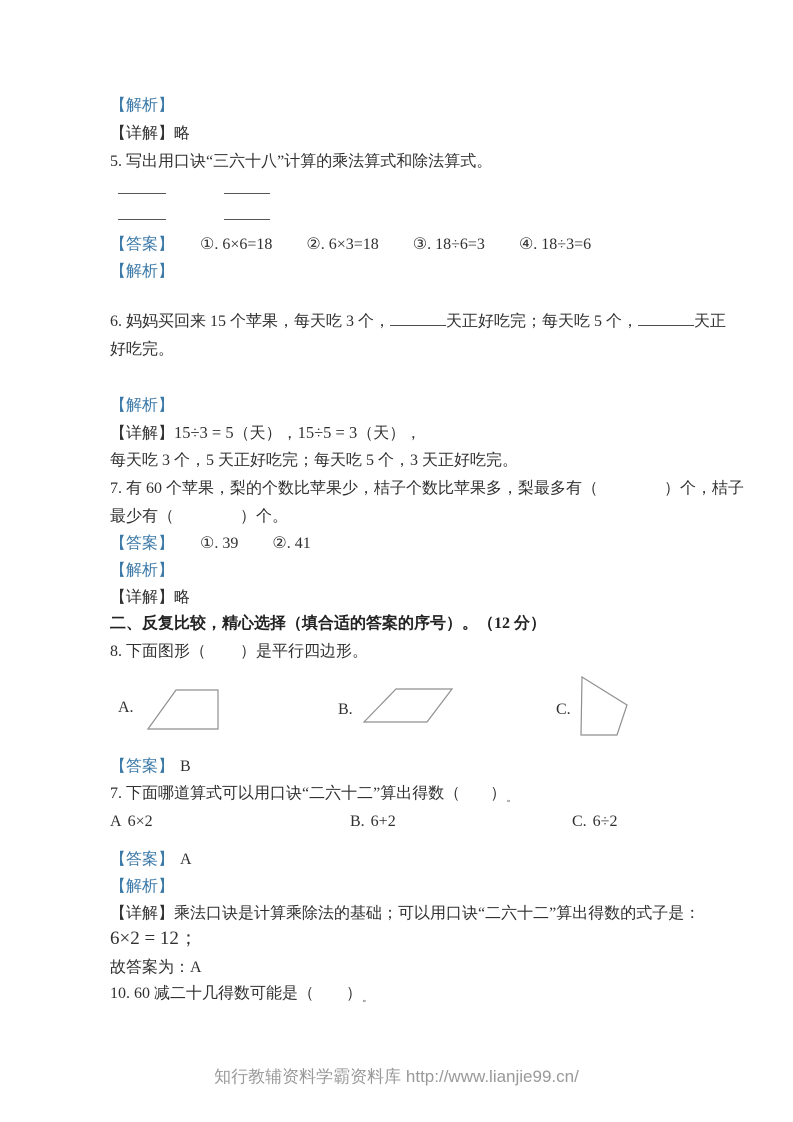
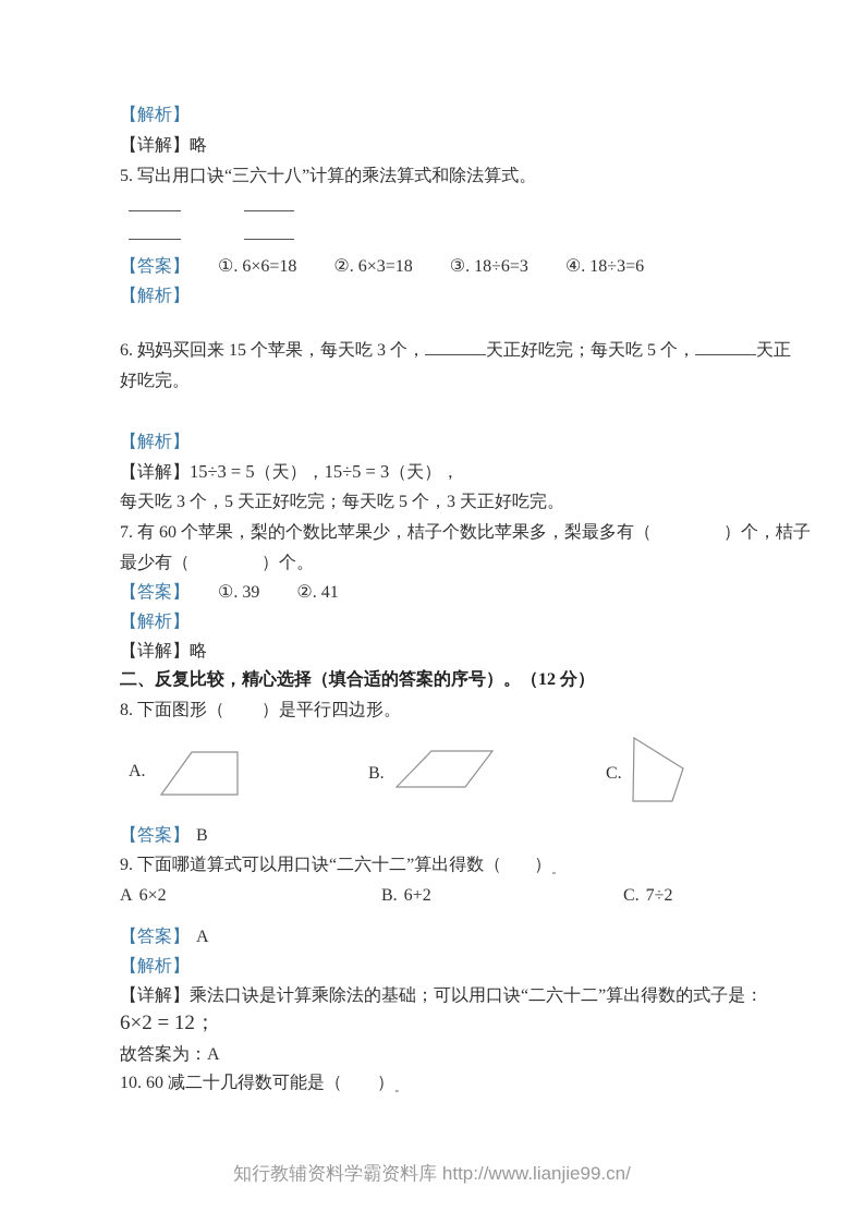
  【解析】
  【详解】略
  5. 写出用口诀“三六十八”计算的乘法算式和除法算式。
  【答案】 ①. 6×6=18 ②. 6×3=18 ③. 18÷6=3 ④. 18÷3=6
  【解析】
  6. 妈妈买回来 15 个苹果，每天吃 3 个， 天正好吃完；每天吃 5 个， 天正
  好吃完。
  【解析】
  【详解】15÷3 = 5（天），15÷5 = 3（天），
  每天吃 3 个，5 天正好吃完；每天吃 5 个，3 天正好吃完。
  7. 有 60 个苹果，梨的个数比苹果少，桔子个数比苹果多，梨最多有（ ）个，桔子
  最少有（ ）个。
  【答案】 ①. 39 ②. 41
  【解析】
  【详解】略
  二、反复比较，精心选择（填合适的答案的序号）。（12 分）
  8. 下面图形（ ）是平行四边形。
  A.
  B.
  C.
  【答案】 B
- 7. 下面哪道算式可以用口诀“二六十二”算出得数（ ）。
+ 9. 下面哪道算式可以用口诀“二六十二”算出得数（ ）。
  A 6×2
  B. 6+2
- C. 6÷2
+ C. 7÷2
  【答案】 A
  【解析】
  【详解】乘法口诀是计算乘除法的基础；可以用口诀“二六十二”算出得数的式子是：
  6×2 = 12；
  故答案为：A
  10. 60 减二十几得数可能是（ ）。
  知行教辅资料学霸资料库 http://www.lianjie99.cn/
